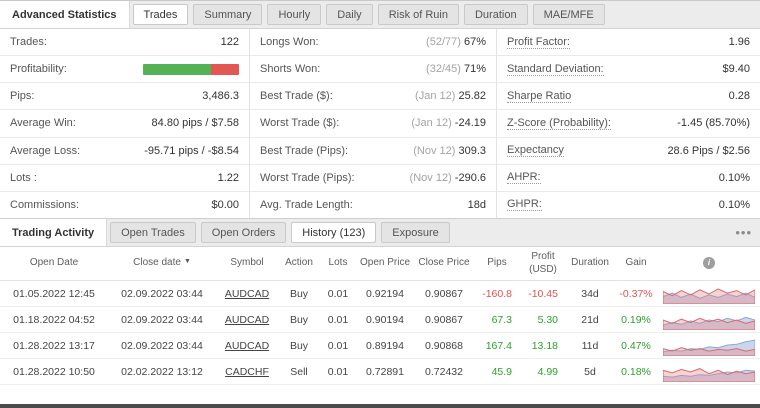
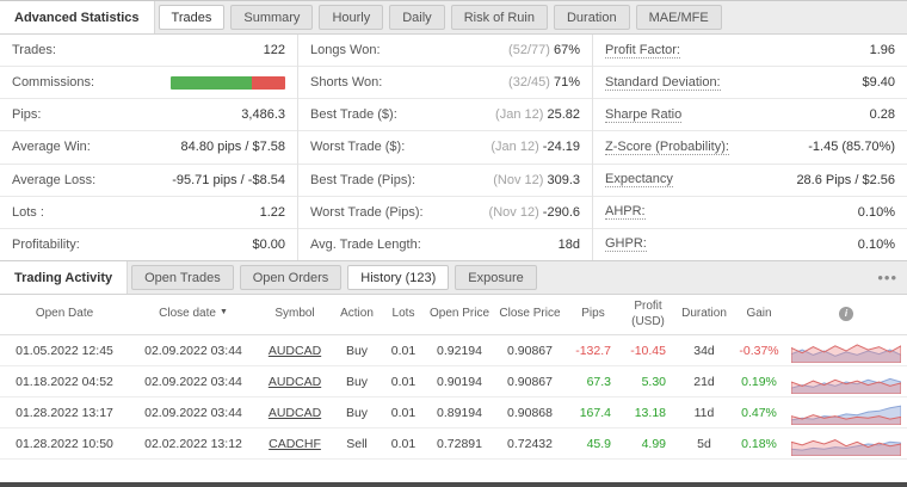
  Advanced Statistics
  Trades
  Summary
  Hourly
  Daily
  Risk of Ruin
  Duration
  MAE/MFE
  Trades:
  122
- Profitability:
+ Commissions:
  Pips:
  3,486.3
  Average Win:
  84.80 pips / $7.58
  Average Loss:
  -95.71 pips / -$8.54
  Lots :
  1.22
- Commissions:
+ Profitability:
  $0.00
  Longs Won:
  (52/77) 67%
  Shorts Won:
  (32/45) 71%
  Best Trade ($):
  (Jan 12) 25.82
  Worst Trade ($):
  (Jan 12) -24.19
  Best Trade (Pips):
  (Nov 12) 309.3
  Worst Trade (Pips):
  (Nov 12) -290.6
  Avg. Trade Length:
  18d
  Profit Factor:
  1.96
  Standard Deviation:
  $9.40
  Sharpe Ratio
  0.28
  Z-Score (Probability):
  -1.45 (85.70%)
  Expectancy
  28.6 Pips / $2.56
  AHPR:
  0.10%
  GHPR:
  0.10%
  Trading Activity
  Open Trades
  Open Orders
  History (123)
  Exposure
  •••
  Open Date	Close date	Symbol	Action	Lots	Open Price	Close Price	Pips	Profit(USD)	Duration	Gain	i
- 01.05.2022 12:45	02.09.2022 03:44	AUDCAD	Buy	0.01	0.92194	0.90867	-160.8	-10.45	34d	-0.37%
+ 01.05.2022 12:45	02.09.2022 03:44	AUDCAD	Buy	0.01	0.92194	0.90867	-132.7	-10.45	34d	-0.37%
  01.18.2022 04:52	02.09.2022 03:44	AUDCAD	Buy	0.01	0.90194	0.90867	67.3	5.30	21d	0.19%
  01.28.2022 13:17	02.09.2022 03:44	AUDCAD	Buy	0.01	0.89194	0.90868	167.4	13.18	11d	0.47%
  01.28.2022 10:50	02.02.2022 13:12	CADCHF	Sell	0.01	0.72891	0.72432	45.9	4.99	5d	0.18%
